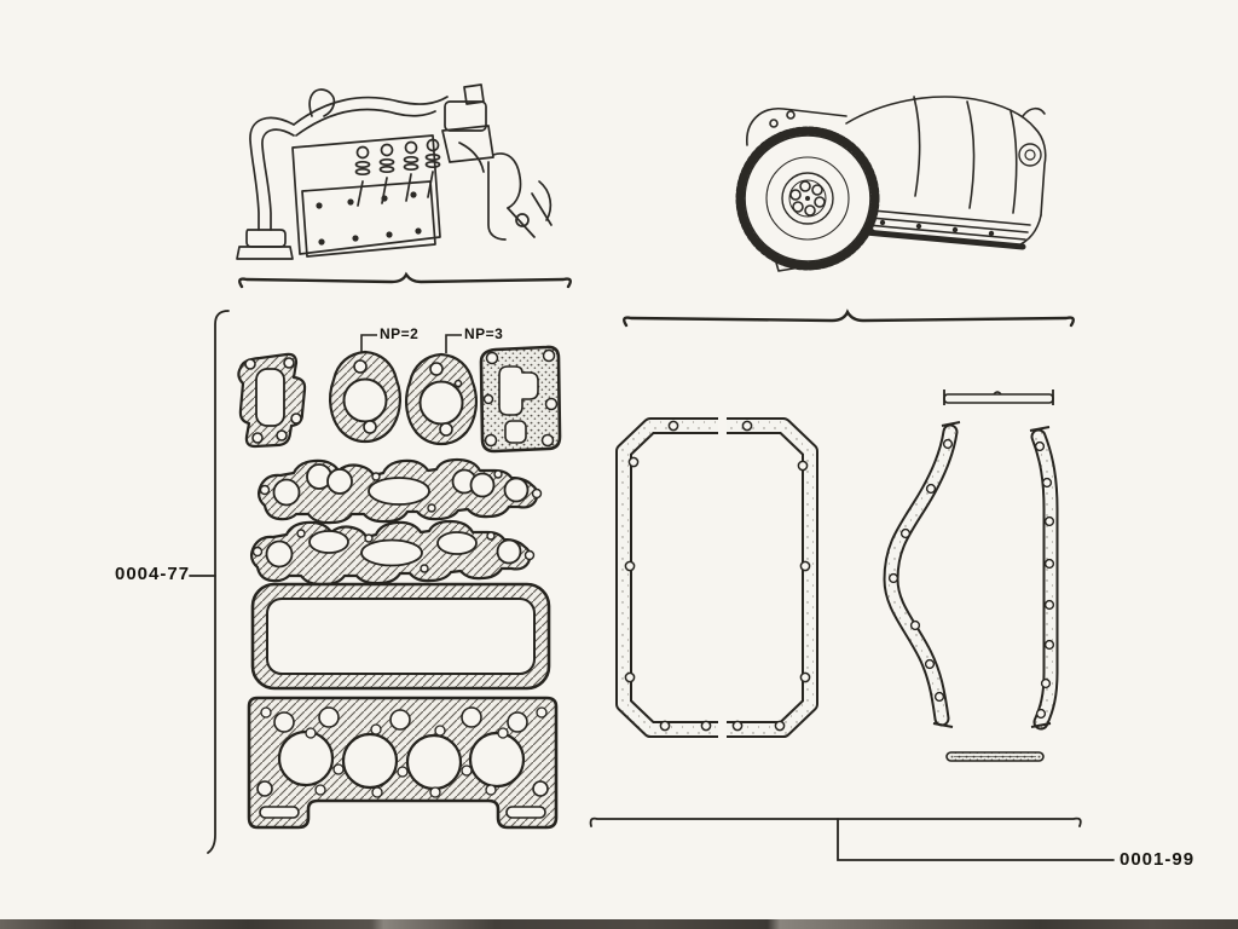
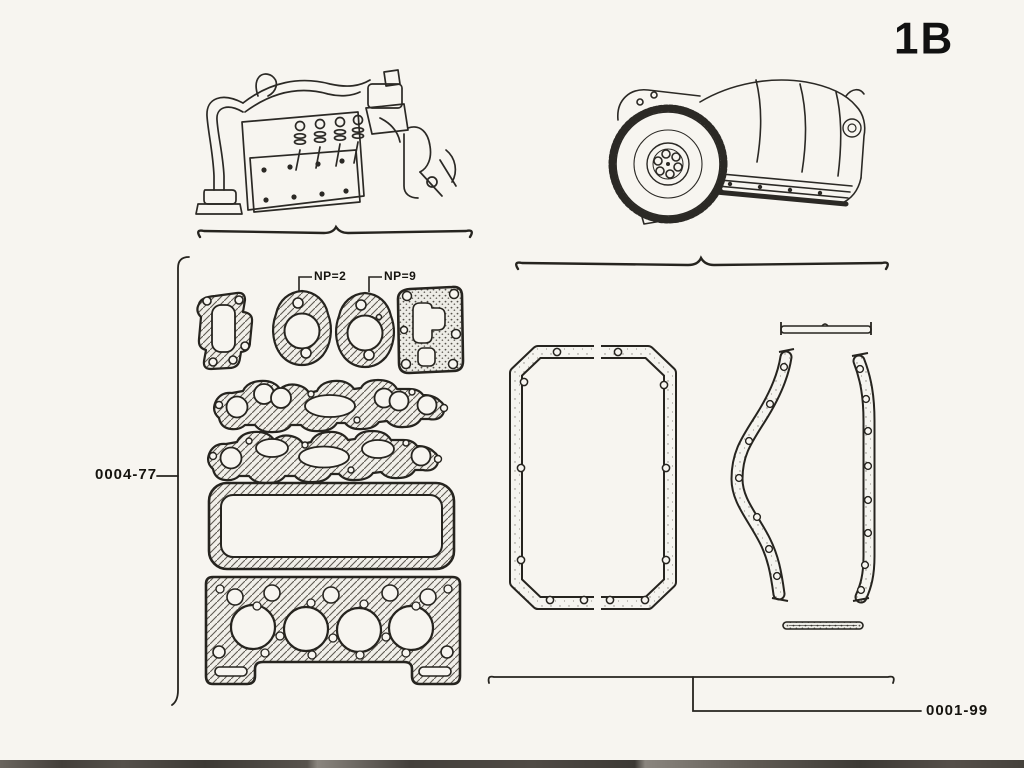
+ 1B
  0004-77
  0001-99
  NP=2
- NP=3
+ NP=9
